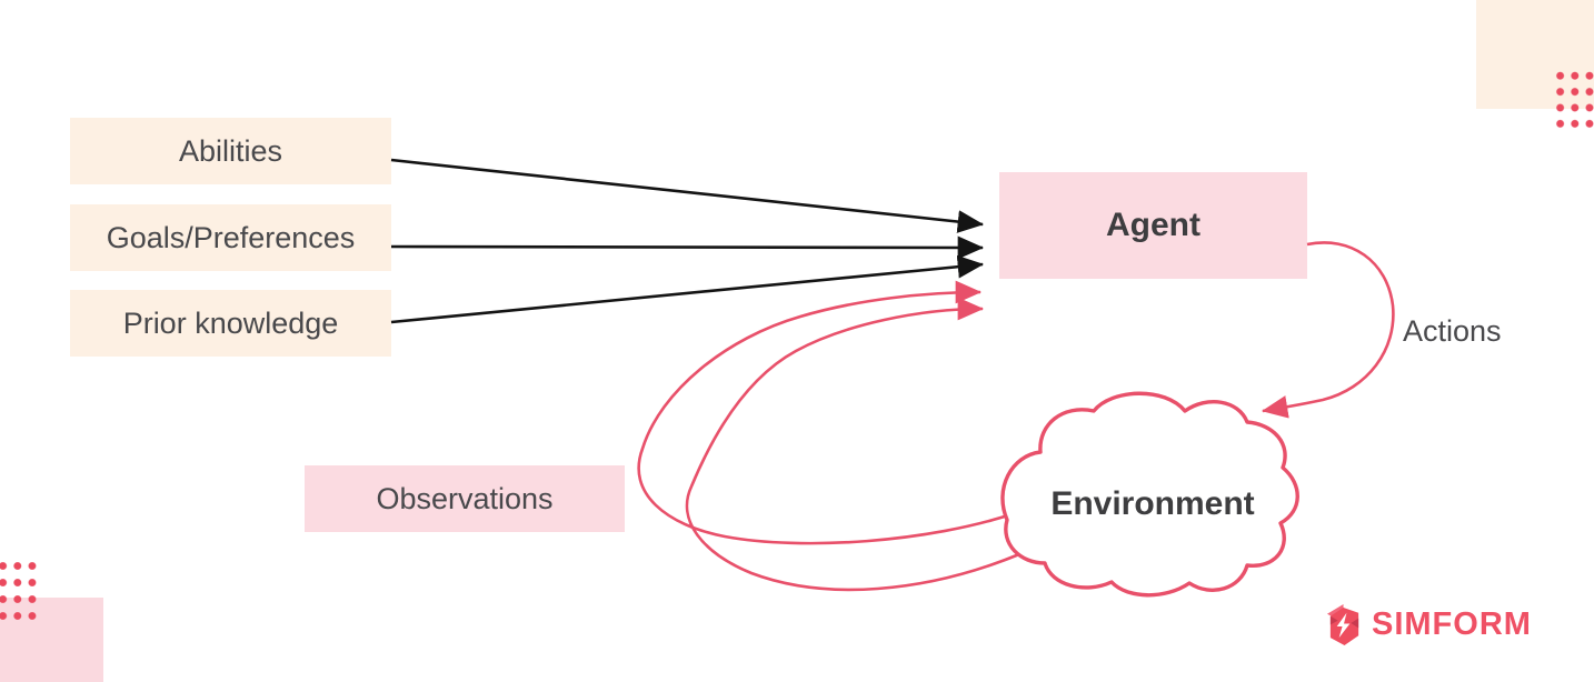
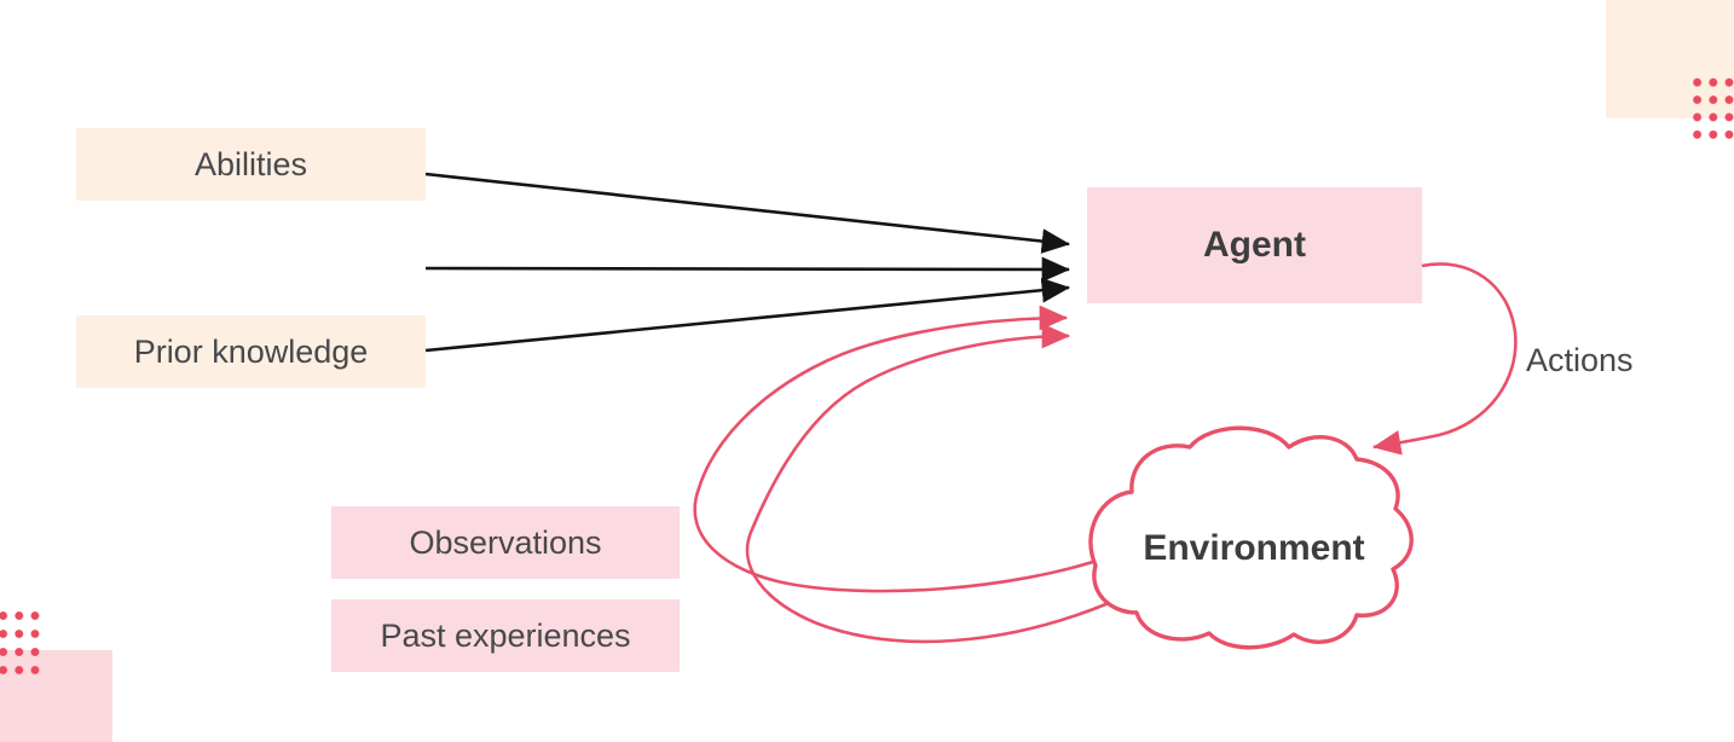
  Abilities
- Goals/Preferences
  Prior knowledge
  Agent
  Observations
+ Past experiences
  Environment
  Actions
- SIMFORM
